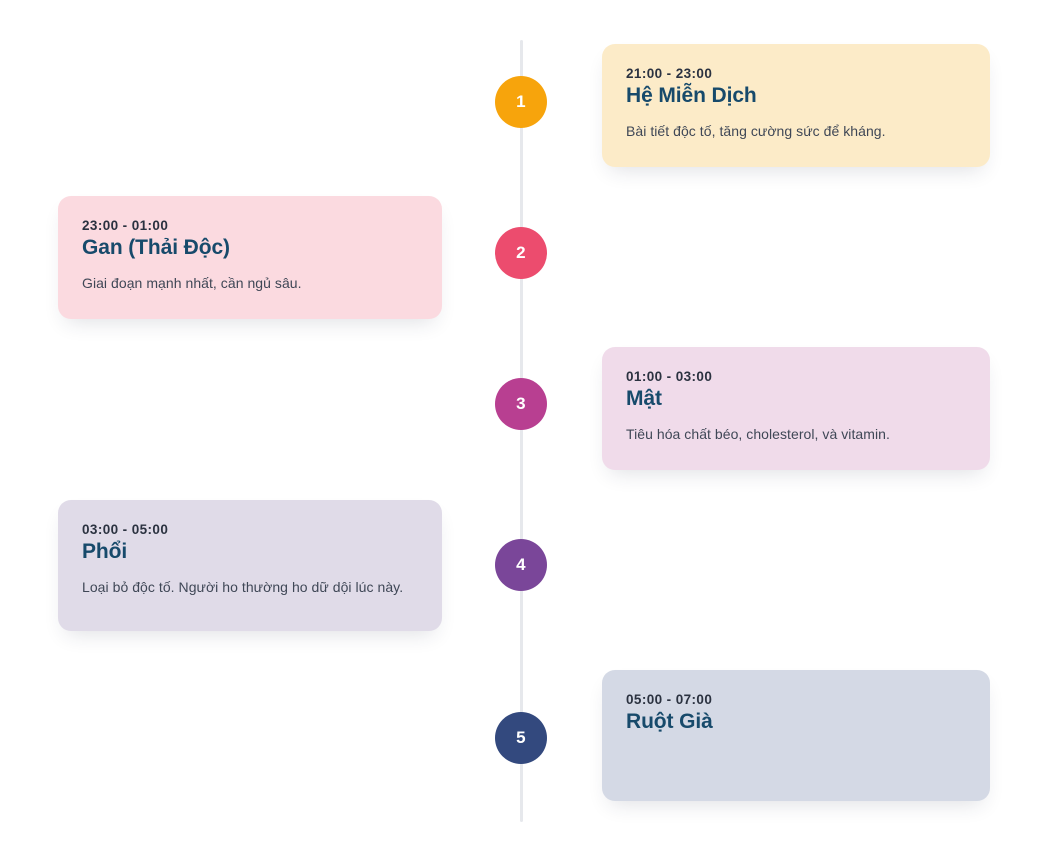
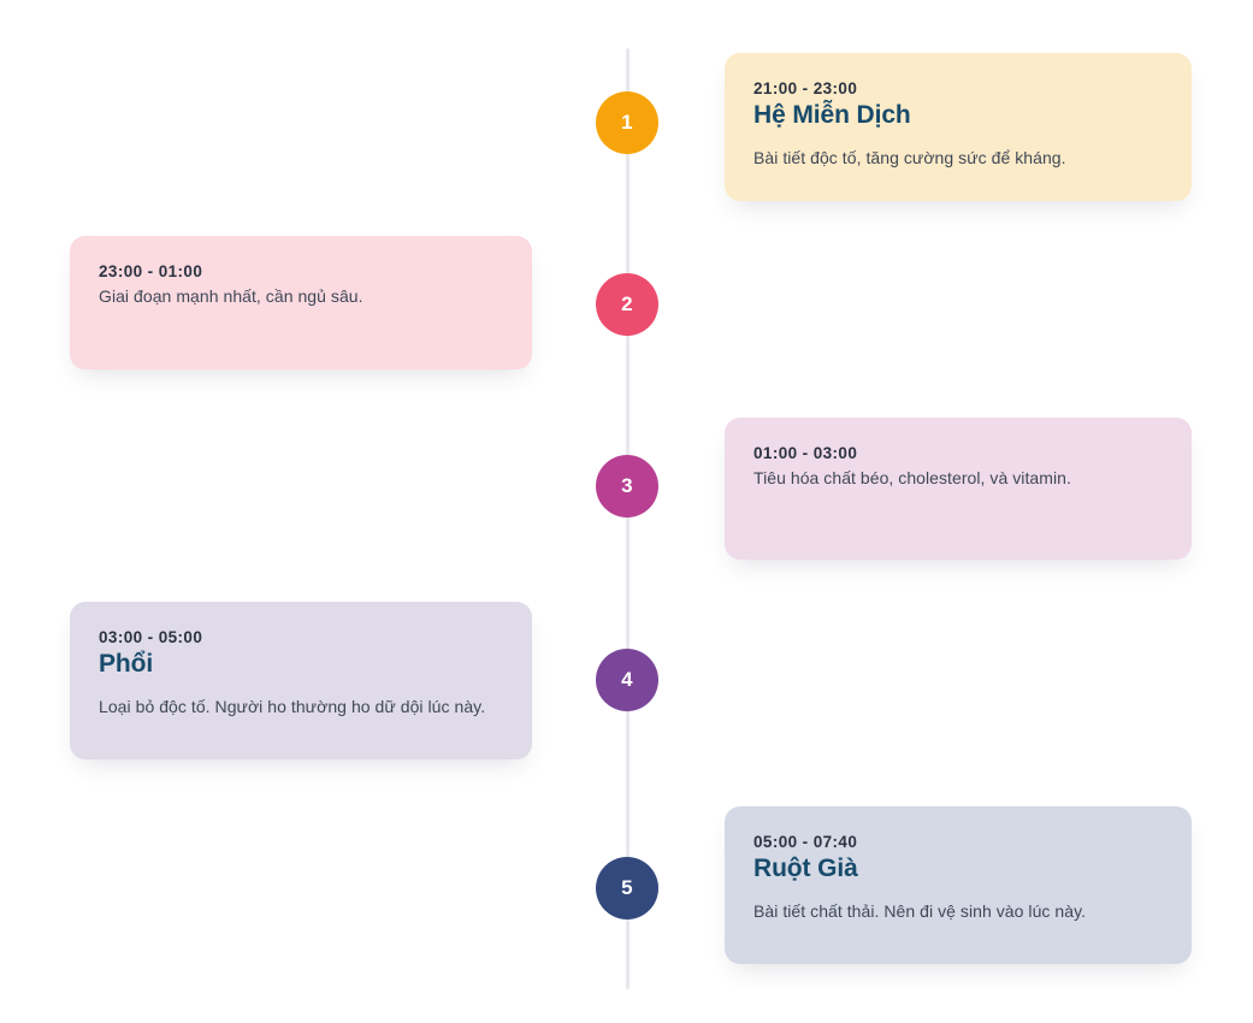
  21:00 - 23:00
  Hệ Miễn Dịch
  Bài tiết độc tố, tăng cường sức để kháng.
  1
  23:00 - 01:00
- Gan (Thải Độc)
  Giai đoạn mạnh nhất, cần ngủ sâu.
  2
  01:00 - 03:00
- Mật
  Tiêu hóa chất béo, cholesterol, và vitamin.
  3
  03:00 - 05:00
  Phổi
  Loại bỏ độc tố. Người ho thường ho dữ dội lúc này.
  4
- 05:00 - 07:00
+ 05:00 - 07:40
  Ruột Già
+ Bài tiết chất thải. Nên đi vệ sinh vào lúc này.
  5
